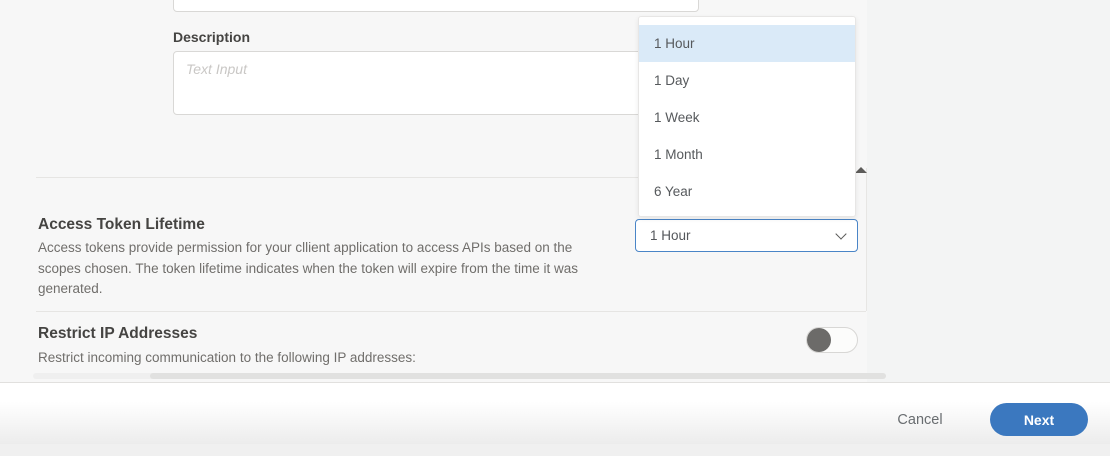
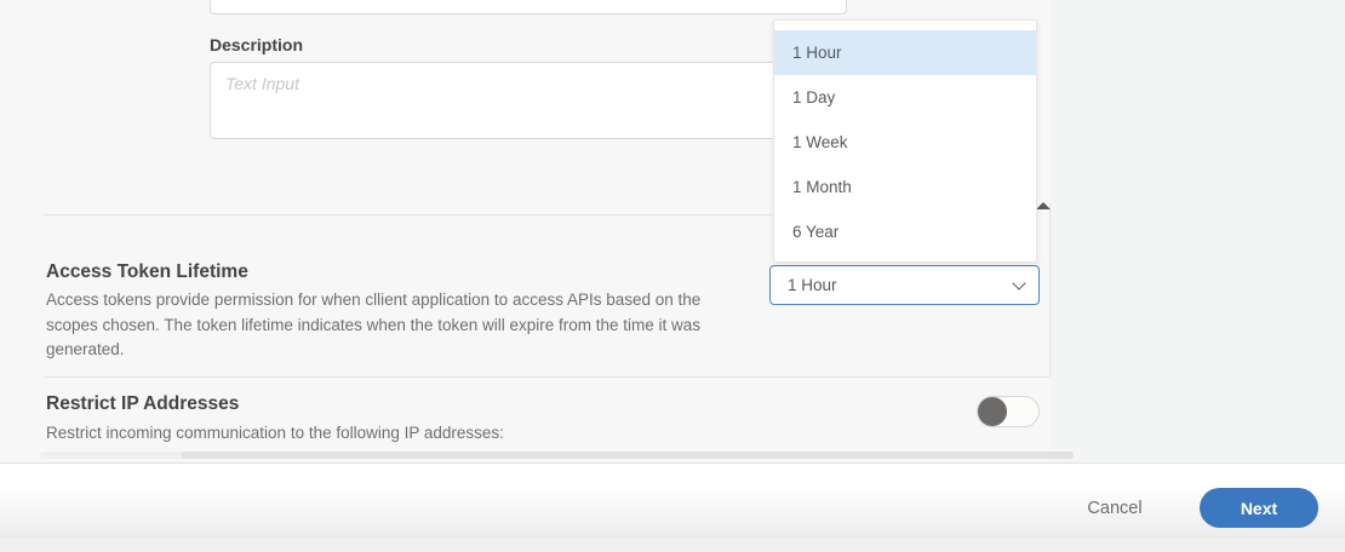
  Description
  Text Input
  1 Hour
  1 Day
  1 Week
  1 Month
  6 Year
  Access Token Lifetime
- Access tokens provide permission for your cllient application to access APIs based on the scopes chosen. The token lifetime indicates when the token will expire from the time it was generated.
+ Access tokens provide permission for when cllient application to access APIs based on the scopes chosen. The token lifetime indicates when the token will expire from the time it was generated.
  1 Hour
  Restrict IP Addresses
  Restrict incoming communication to the following IP addresses:
  Cancel
  Next
